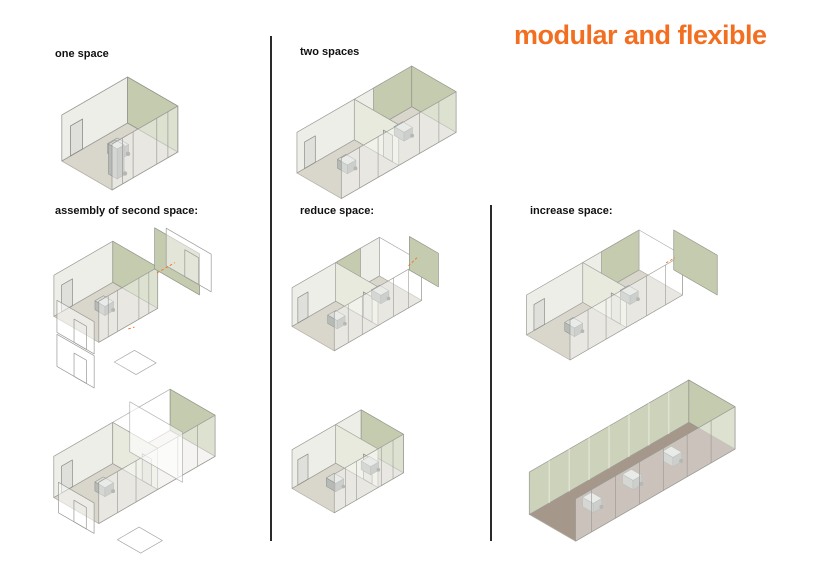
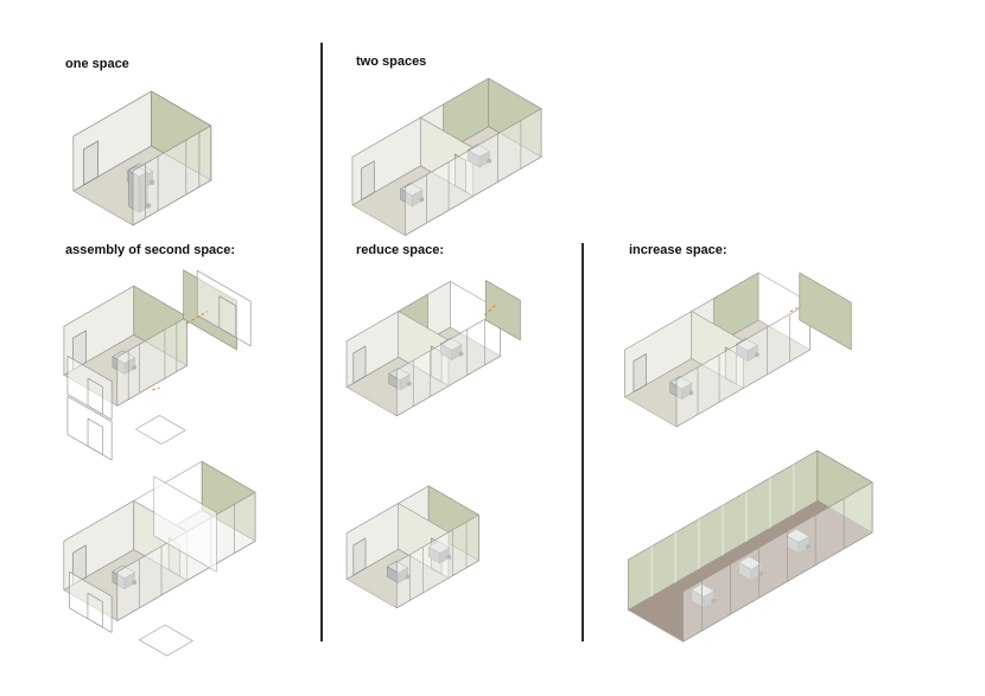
  one space
  two spaces
- modular and flexible
  assembly of second space:
  reduce space:
  increase space:
